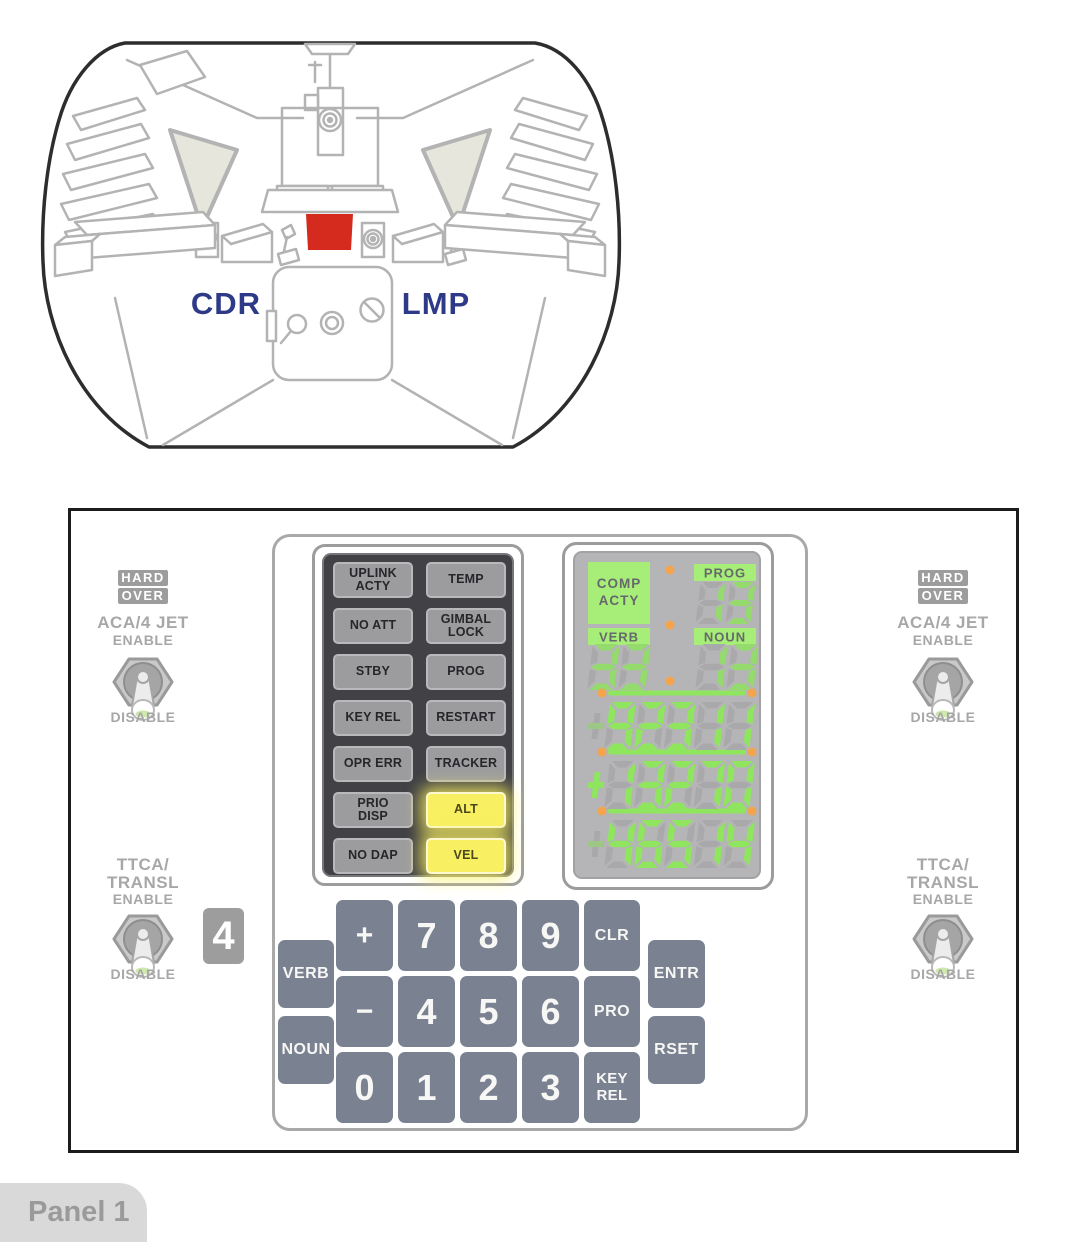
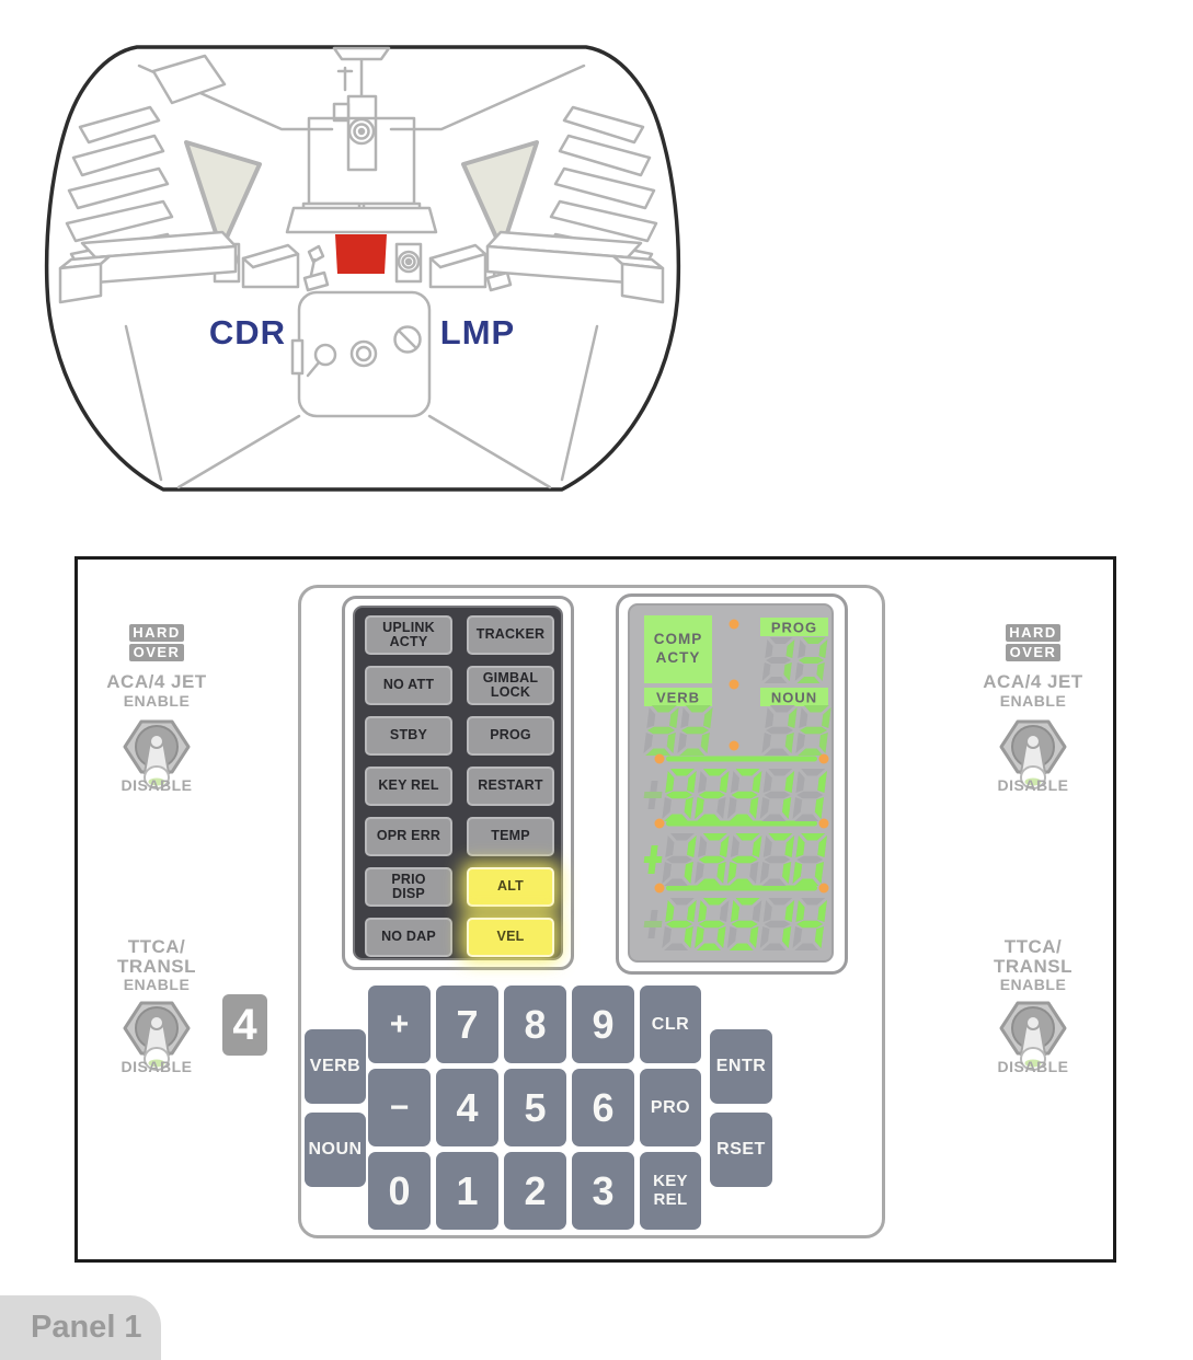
  CDR
  LMP
  HARD
  OVER
  ACA/4 JET
  ENABLE
  DISABLE
  TTCA/
  TRANSL
  ENABLE
  DISABLE
  HARD
  OVER
  ACA/4 JET
  ENABLE
  DISABLE
  TTCA/
  TRANSL
  ENABLE
  DISABLE
  UPLINK
  ACTY
- TEMP
+ TRACKER
  NO ATT
  GIMBAL
  LOCK
  STBY
  PROG
  KEY REL
  RESTART
  OPR ERR
- TRACKER
+ TEMP
  PRIO
  DISP
  ALT
  NO DAP
  VEL
  COMP
  ACTY
  PROG
  VERB
  NOUN
  VERB
  NOUN
  +
  −
  0
  7
  4
  1
  8
  5
  2
  9
  6
  3
  CLR
  PRO
  KEY
  REL
  ENTR
  RSET
  4
  Panel 1
